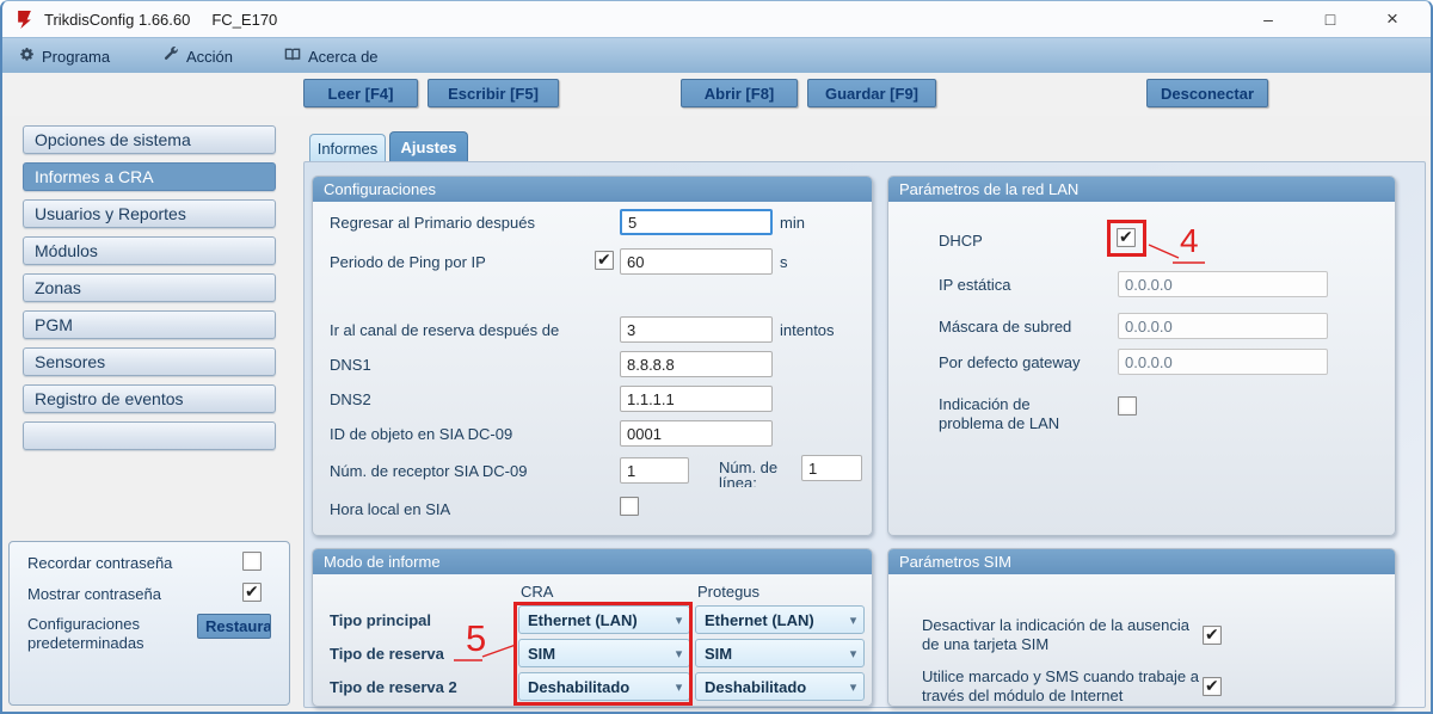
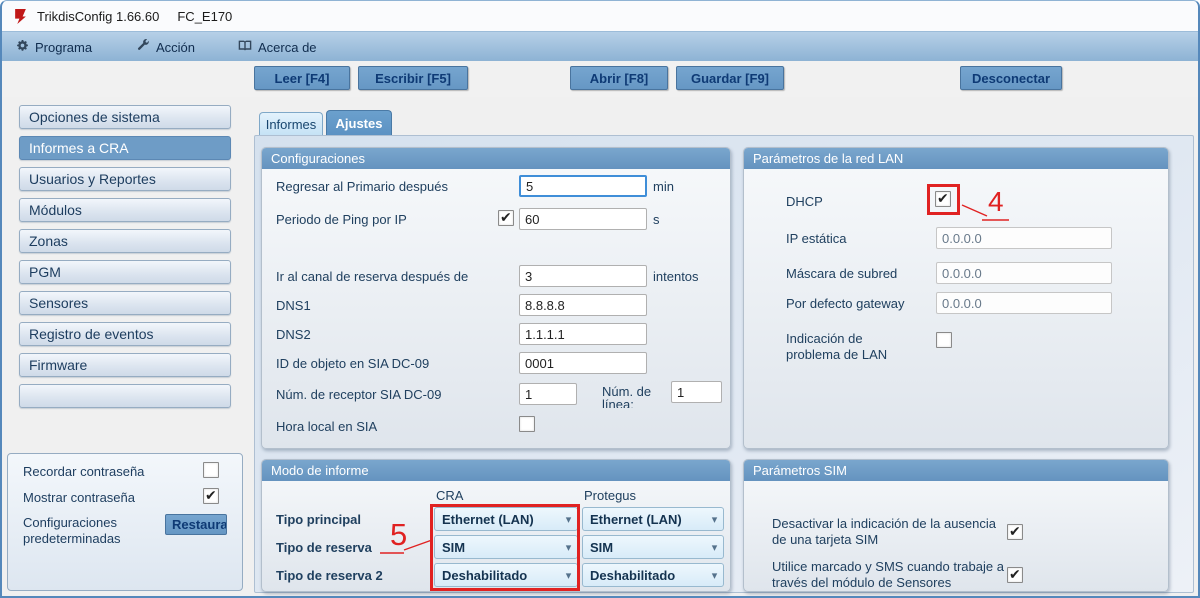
  TrikdisConfig 1.66.60
  FC_E170
- –
- □
- ×
  Programa
  Acción
  Acerca de
  Leer [F4]
  Escribir [F5]
  Abrir [F8]
  Guardar [F9]
  Desconectar
  Opciones de sistema
  Informes a CRA
  Usuarios y Reportes
  Módulos
  Zonas
  PGM
  Sensores
  Registro de eventos
+ Firmware
  Recordar contraseña
  Mostrar contraseña
  ✔
  Configuraciones predeterminadas
  Restaura
  Informes
  Ajustes
  Configuraciones
  Regresar al Primario después
  5
  min
  Periodo de Ping por IP
  ✔
  60
  s
  Ir al canal de reserva después de
  3
  intentos
  DNS1
  8.8.8.8
  DNS2
  1.1.1.1
  ID de objeto en SIA DC-09
  0001
  Núm. de receptor SIA DC-09
  1
  Núm. de línea:
  1
  Hora local en SIA
  Modo de informe
  CRA
  Protegus
  Tipo principal
  Ethernet (LAN)
  ▾
  Ethernet (LAN)
  ▾
  Tipo de reserva
  SIM
  ▾
  SIM
  ▾
  Tipo de reserva 2
  Deshabilitado
  ▾
  Deshabilitado
  ▾
  5
  Parámetros de la red LAN
  DHCP
  ✔
  4
  IP estática
  0.0.0.0
  Máscara de subred
  0.0.0.0
  Por defecto gateway
  0.0.0.0
  Indicación de problema de LAN
  Parámetros SIM
  Desactivar la indicación de la ausencia de una tarjeta SIM
  ✔
- Utilice marcado y SMS cuando trabaje a través del módulo de Internet
+ Utilice marcado y SMS cuando trabaje a través del módulo de Sensores
  ✔
